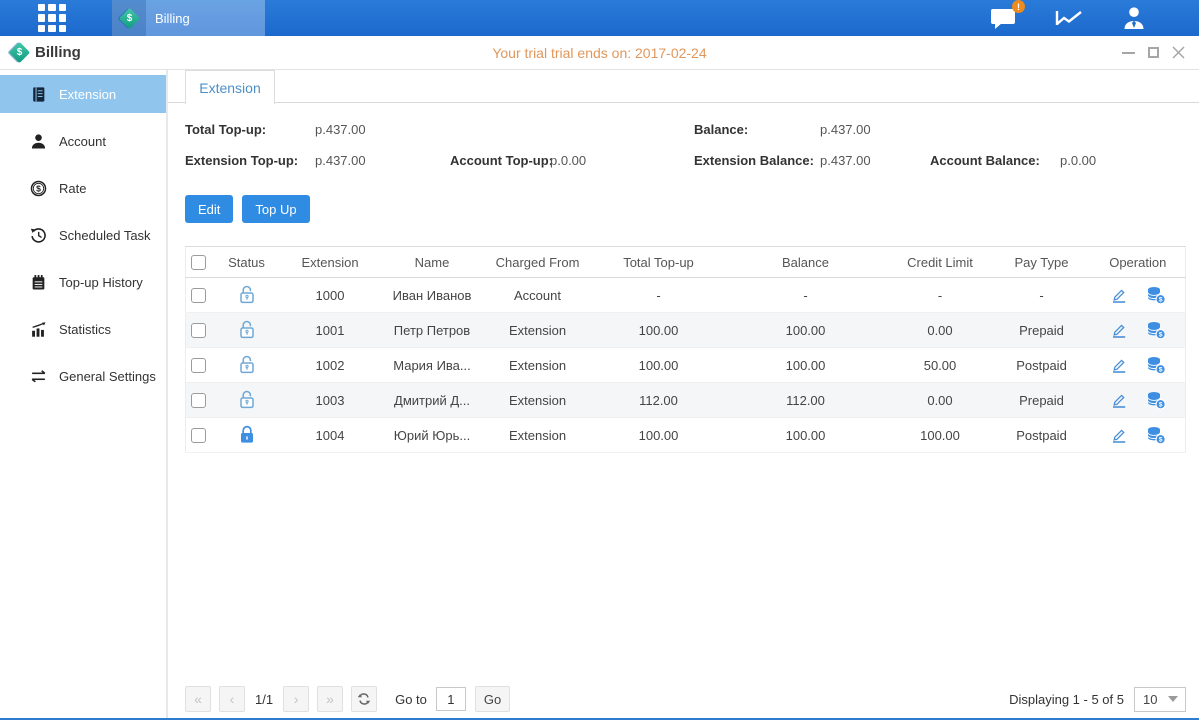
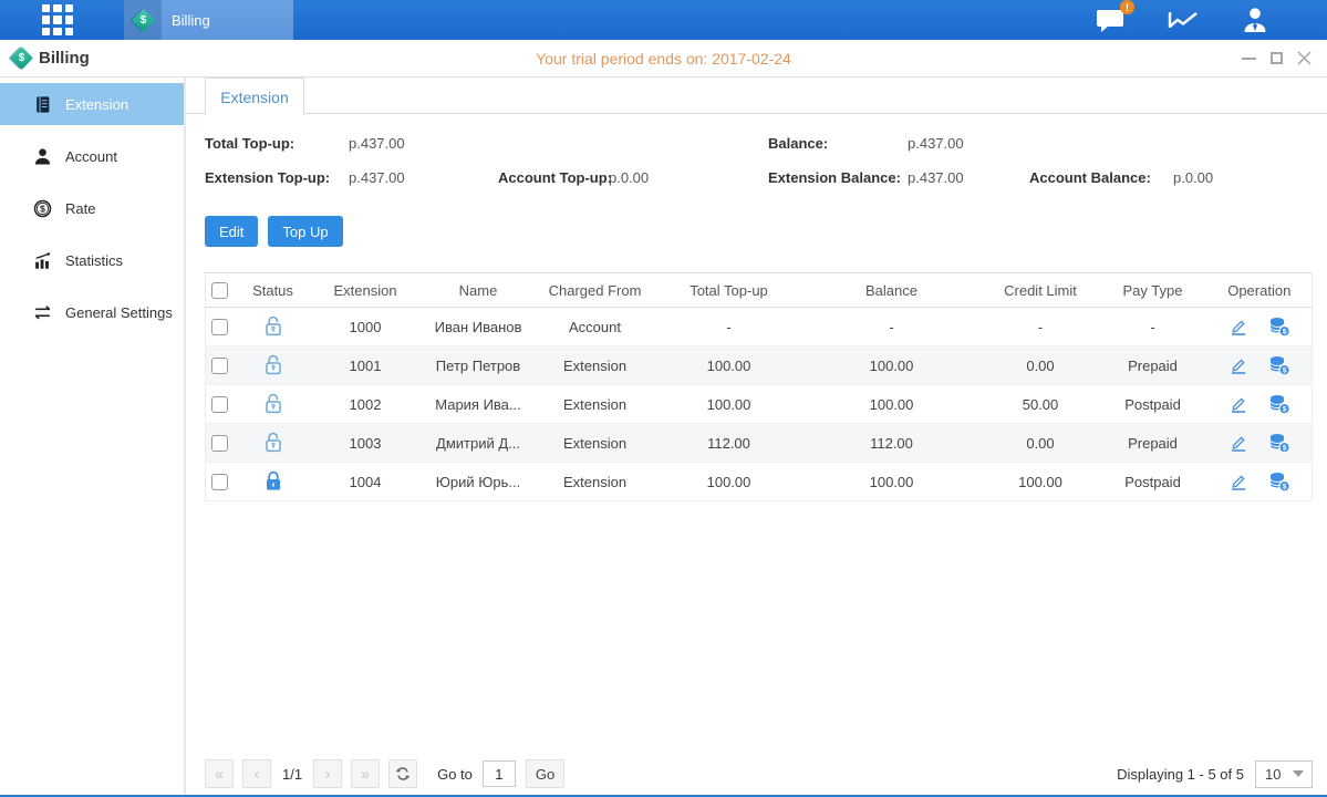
  Billing
  !
  Billing
- Your trial trial ends on: 2017-02-24
+ Your trial period ends on: 2017-02-24
  Extension
  Account
  $
  Rate
- Scheduled Task
- Top-up History
  Statistics
  General Settings
  Extension
  Total Top-up:
  p.437.00
  Balance:
  p.437.00
  Extension Top-up:
  p.437.00
  Account Top-up:
  p.0.00
  Extension Balance:
  p.437.00
  Account Balance:
  p.0.00
  Edit
  Top Up
  	Status	Extension	Name	Charged From	Total Top-up	Balance	Credit Limit	Pay Type	Operation
  		1000	Иван Иванов	Account	-	-	-	-
  		1001	Петр Петров	Extension	100.00	100.00	0.00	Prepaid
  		1002	Мария Ива...	Extension	100.00	100.00	50.00	Postpaid
  		1003	Дмитрий Д...	Extension	112.00	112.00	0.00	Prepaid
  		1004	Юрий Юрь...	Extension	100.00	100.00	100.00	Postpaid
  «
  ‹
  1/1
  ›
  »
  Go to
  1
  Go
  Displaying 1 - 5 of 5
  10
